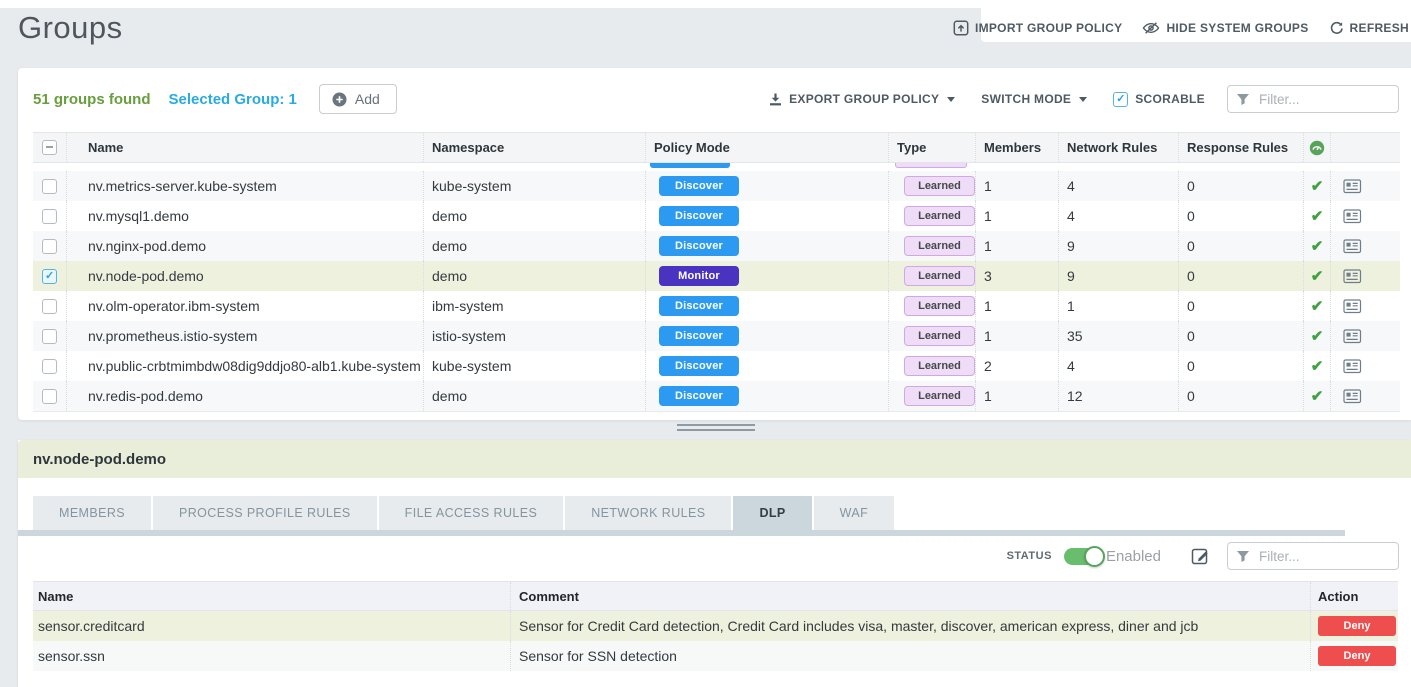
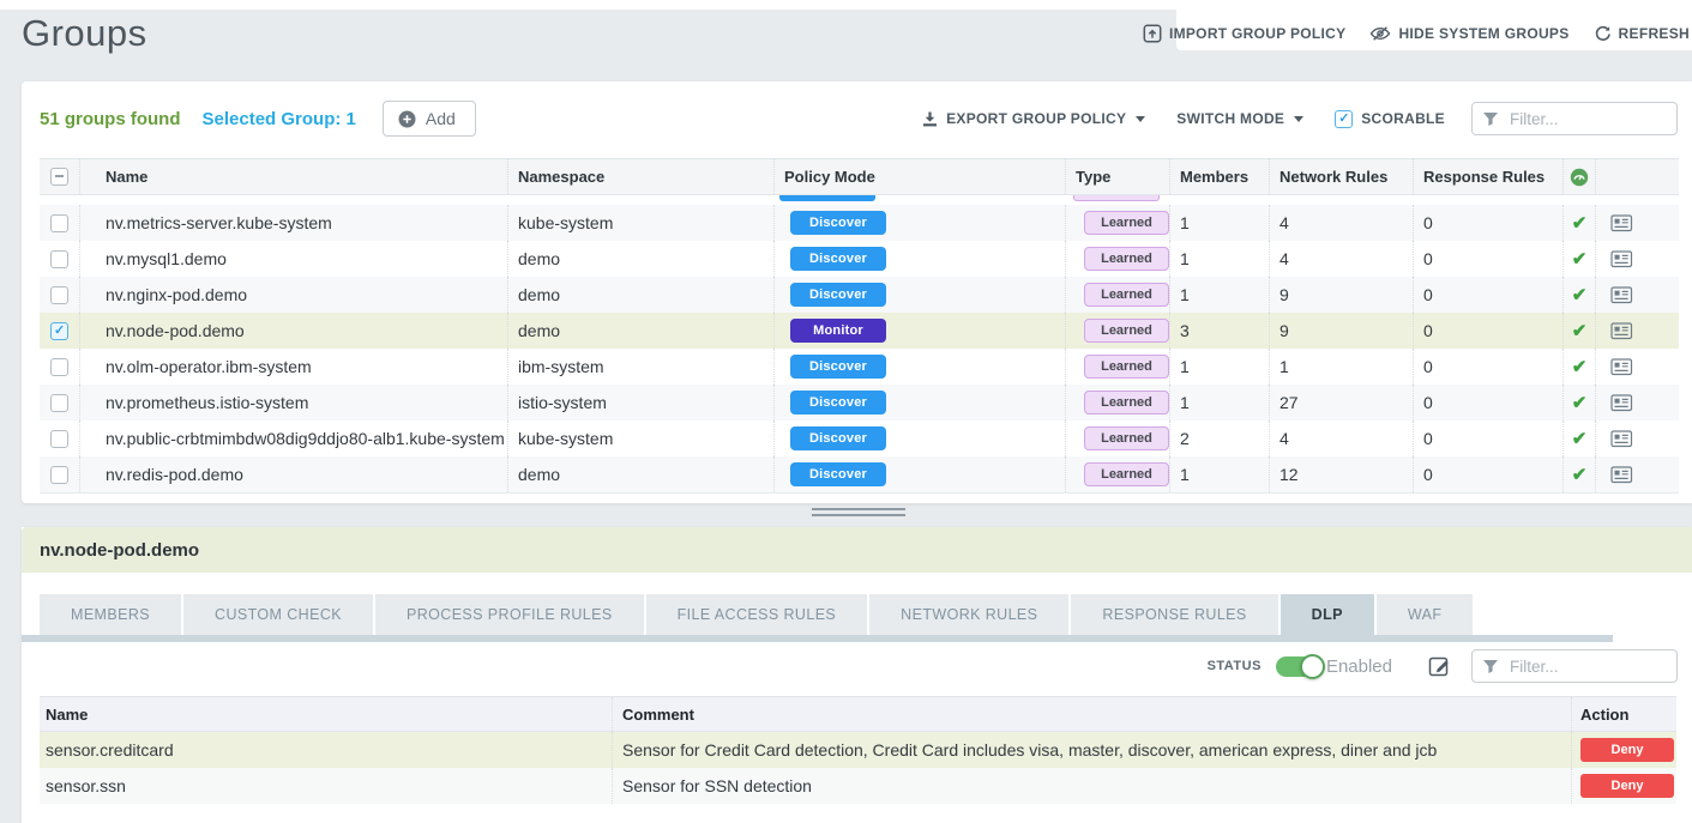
  IMPORT GROUP POLICY
  HIDE SYSTEM GROUPS
  REFRESH
  Groups
  51 groups found
  Selected Group: 1
  Add
  EXPORT GROUP POLICY
  SWITCH MODE
  SCORABLE
  Filter...
  Name
  Namespace
  Policy Mode
  Type
  Members
  Network Rules
  Response Rules
  nv.metrics-server.kube-system
  kube-system
  Discover
  Learned
  1
  4
  0
  ✔
  nv.mysql1.demo
  demo
  Discover
  Learned
  1
  4
  0
  ✔
  nv.nginx-pod.demo
  demo
  Discover
  Learned
  1
  9
  0
  ✔
  nv.node-pod.demo
  demo
  Monitor
  Learned
  3
  9
  0
  ✔
  nv.olm-operator.ibm-system
  ibm-system
  Discover
  Learned
  1
  1
  0
  ✔
  nv.prometheus.istio-system
  istio-system
  Discover
  Learned
  1
- 35
+ 27
  0
  ✔
  nv.public-crbtmimbdw08dig9ddjo80-alb1.kube-system
  kube-system
  Discover
  Learned
  2
  4
  0
  ✔
  nv.redis-pod.demo
  demo
  Discover
  Learned
  1
  12
  0
  ✔
  nv.node-pod.demo
  MEMBERS
+ CUSTOM CHECK
  PROCESS PROFILE RULES
  FILE ACCESS RULES
  NETWORK RULES
+ RESPONSE RULES
  DLP
  WAF
  STATUS
  Enabled
  Filter...
  Name
  Comment
  Action
  sensor.creditcard
  Sensor for Credit Card detection, Credit Card includes visa, master, discover, american express, diner and jcb
  Deny
  sensor.ssn
  Sensor for SSN detection
  Deny
